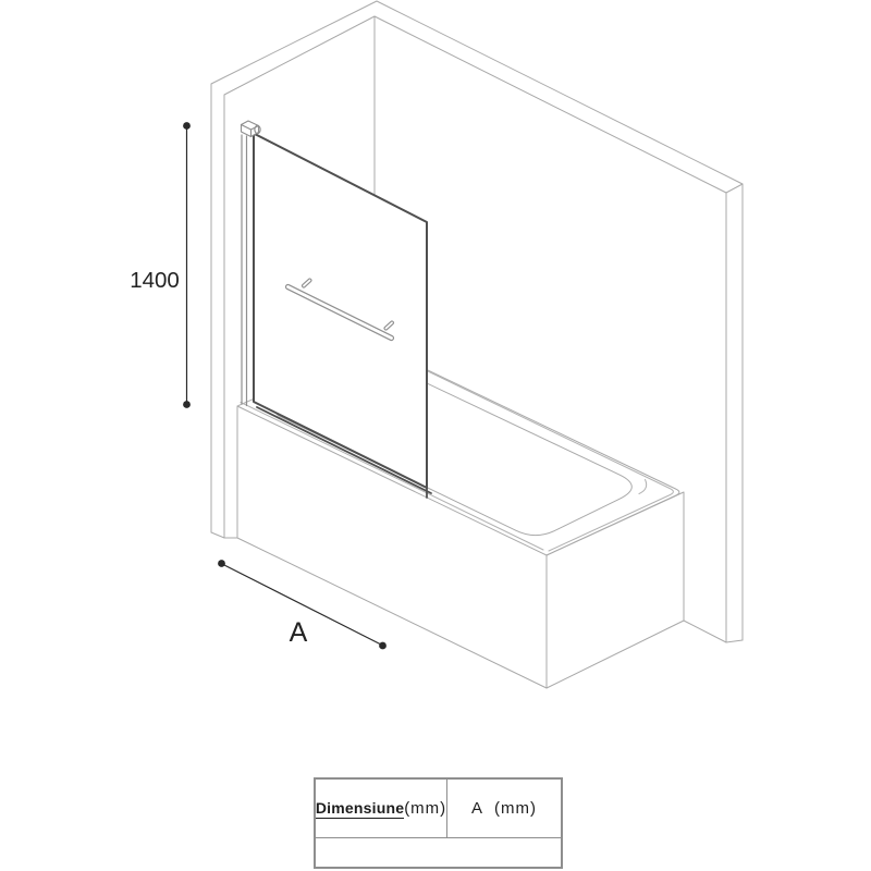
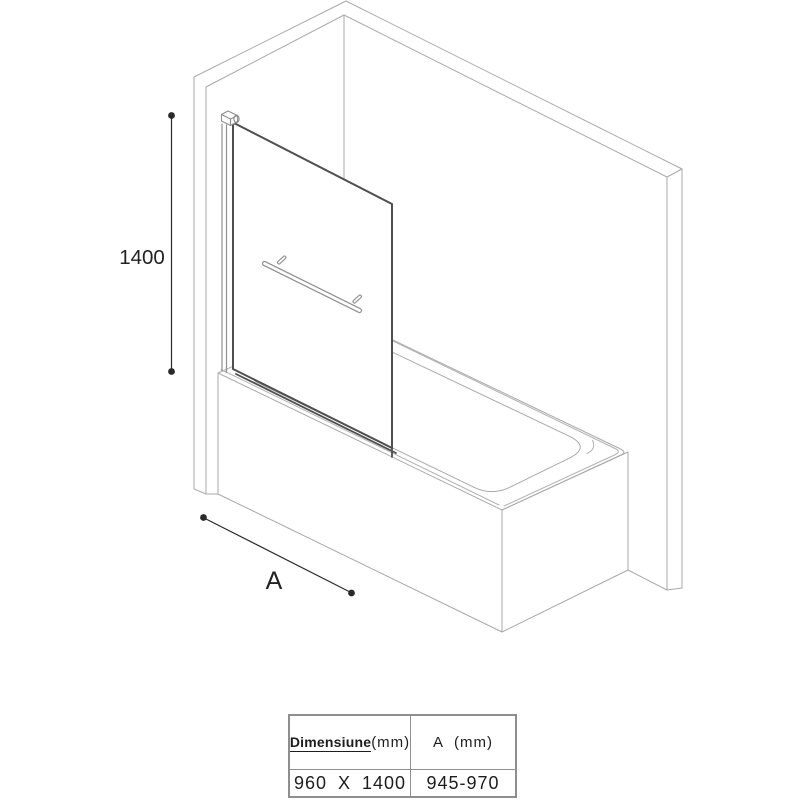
  1400
  A
  Dimensiune
  (mm)
  A
  (mm)
+ 960 X 1400
+ 945-970
